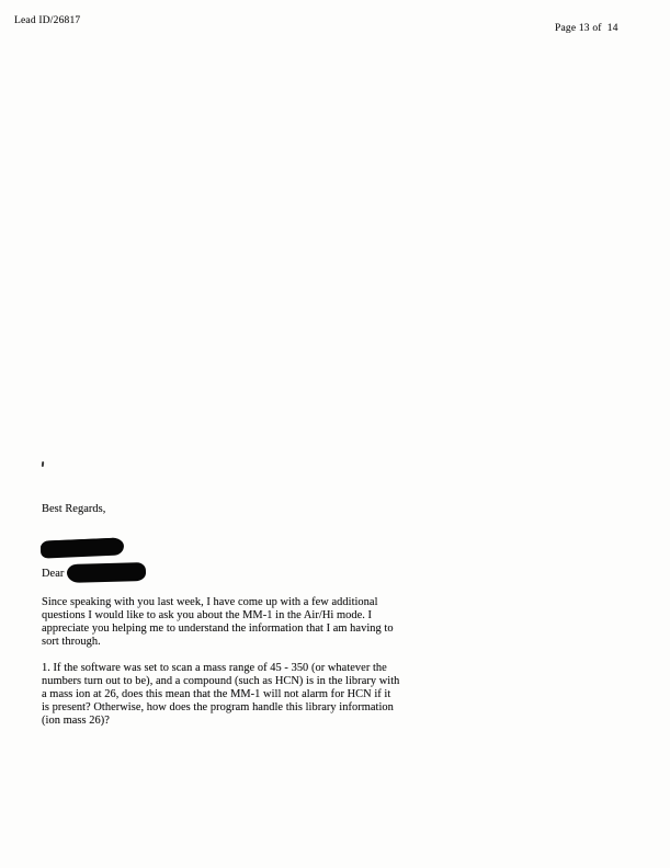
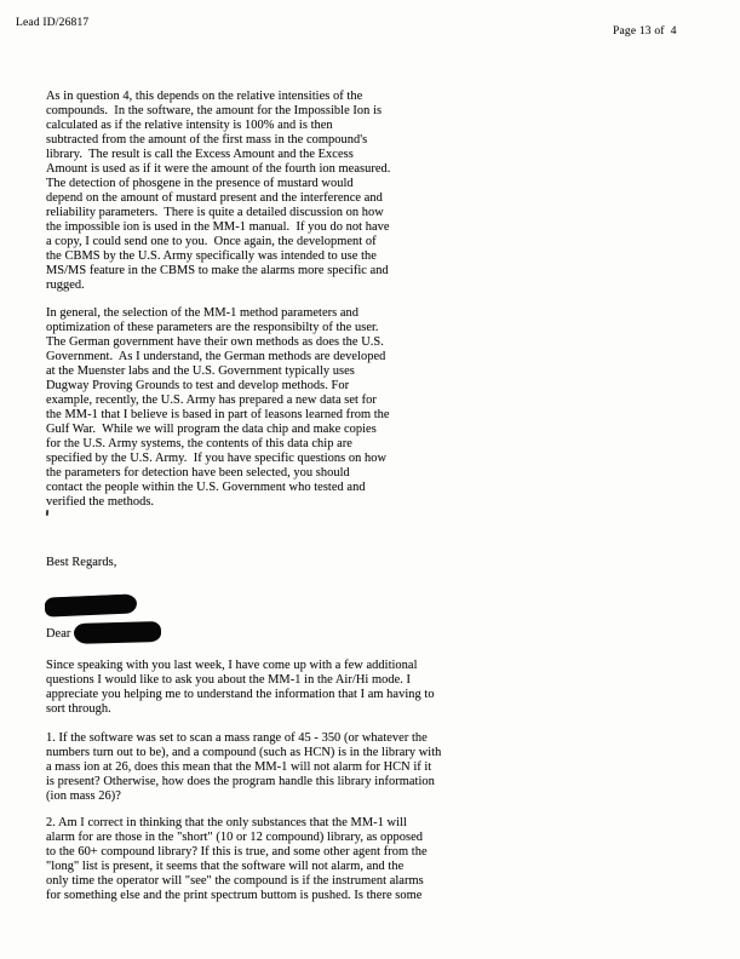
  Lead ID/26817
- Page 13 of 14
+ Page 13 of 4
+ As in question 4, this depends on the relative intensities of the
+ compounds. In the software, the amount for the Impossible Ion is
+ calculated as if the relative intensity is 100% and is then
+ subtracted from the amount of the first mass in the compound's
+ library. The result is call the Excess Amount and the Excess
+ Amount is used as if it were the amount of the fourth ion measured.
+ The detection of phosgene in the presence of mustard would
+ depend on the amount of mustard present and the interference and
+ reliability parameters. There is quite a detailed discussion on how
+ the impossible ion is used in the MM-1 manual. If you do not have
+ a copy, I could send one to you. Once again, the development of
+ the CBMS by the U.S. Army specifically was intended to use the
+ MS/MS feature in the CBMS to make the alarms more specific and
+ rugged.
+ In general, the selection of the MM-1 method parameters and
+ optimization of these parameters are the responsibilty of the user.
+ The German government have their own methods as does the U.S.
+ Government. As I understand, the German methods are developed
+ at the Muenster labs and the U.S. Government typically uses
+ Dugway Proving Grounds to test and develop methods. For
+ example, recently, the U.S. Army has prepared a new data set for
+ the MM-1 that I believe is based in part of leasons learned from the
+ Gulf War. While we will program the data chip and make copies
+ for the U.S. Army systems, the contents of this data chip are
+ specified by the U.S. Army. If you have specific questions on how
+ the parameters for detection have been selected, you should
+ contact the people within the U.S. Government who tested and
+ verified the methods.
  Best Regards,
  Dear
  Since speaking with you last week, I have come up with a few additional
  questions I would like to ask you about the MM-1 in the Air/Hi mode. I
  appreciate you helping me to understand the information that I am having to
  sort through.
  1. If the software was set to scan a mass range of 45 - 350 (or whatever the
  numbers turn out to be), and a compound (such as HCN) is in the library with
  a mass ion at 26, does this mean that the MM-1 will not alarm for HCN if it
  is present? Otherwise, how does the program handle this library information
  (ion mass 26)?
+ 2. Am I correct in thinking that the only substances that the MM-1 will
+ alarm for are those in the "short" (10 or 12 compound) library, as opposed
+ to the 60+ compound library? If this is true, and some other agent from the
+ "long" list is present, it seems that the software will not alarm, and the
+ only time the operator will "see" the compound is if the instrument alarms
+ for something else and the print spectrum buttom is pushed. Is there some
